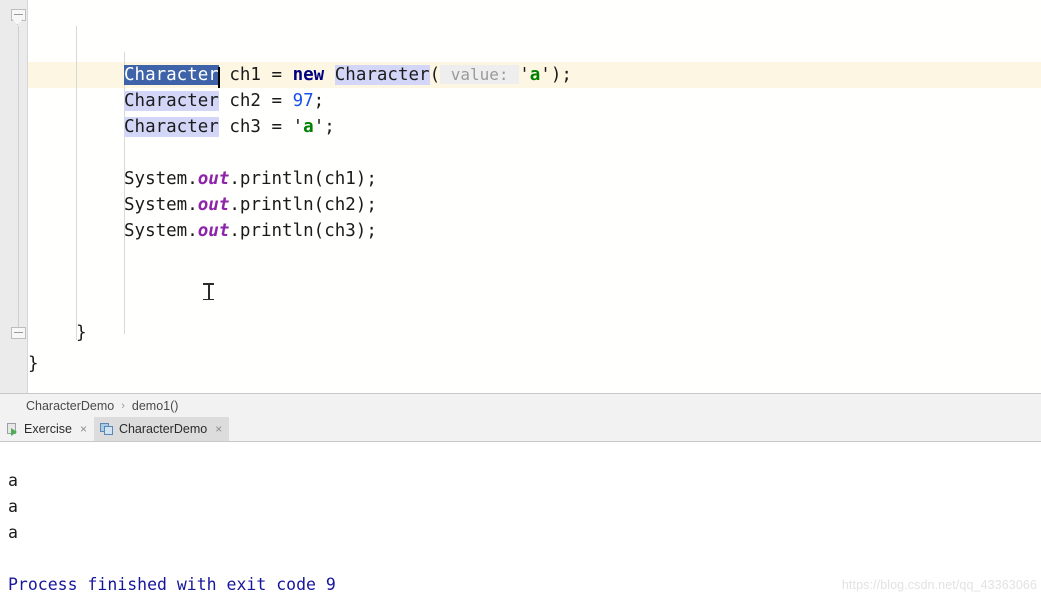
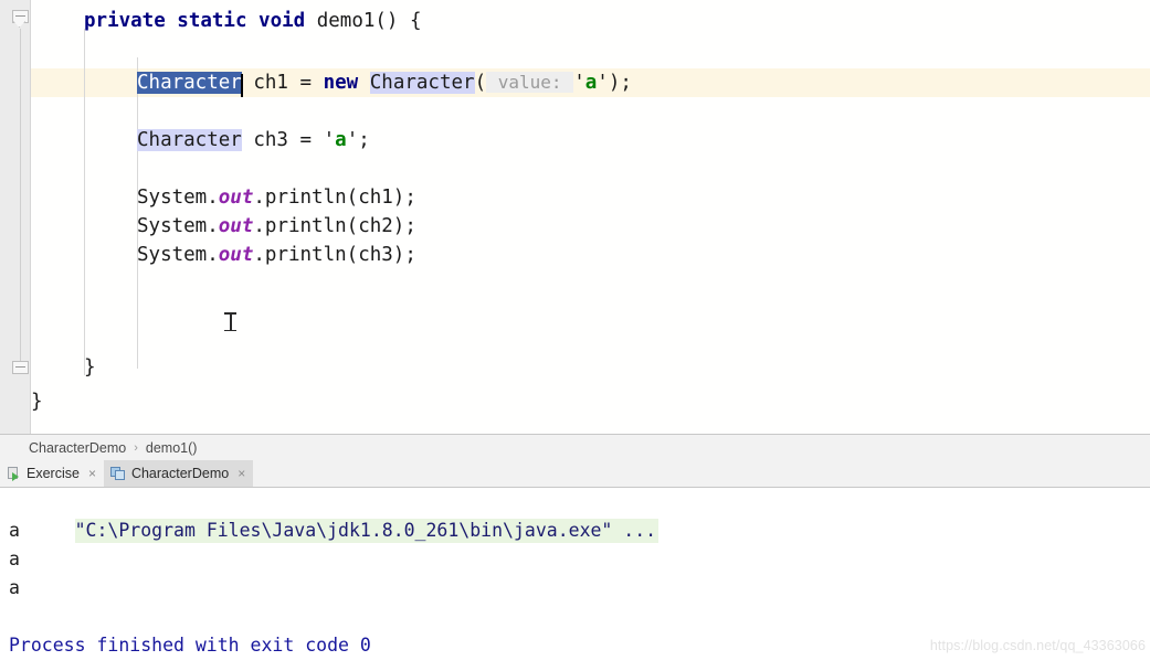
+ private static void demo1() {
  Character ch1 = new Character( value: 'a');
- Character ch2 = 97;
  Character ch3 = 'a';
  System.out.println(ch1);
  System.out.println(ch2);
  System.out.println(ch3);
  }
  }
  CharacterDemo
  ›
  demo1()
  Exercise
  ×
  CharacterDemo
  ×
+ "C:\Program Files\Java\jdk1.8.0_261\bin\java.exe" ...
  a
  a
  a
- Process finished with exit code 9
+ Process finished with exit code 0
  https://blog.csdn.net/qq_43363066
